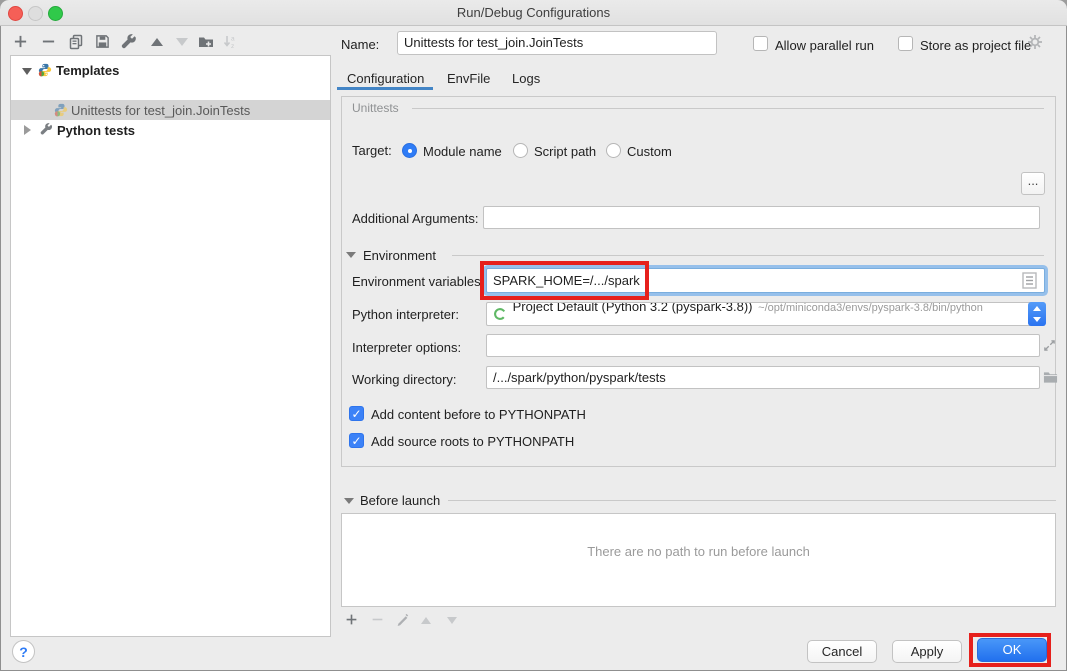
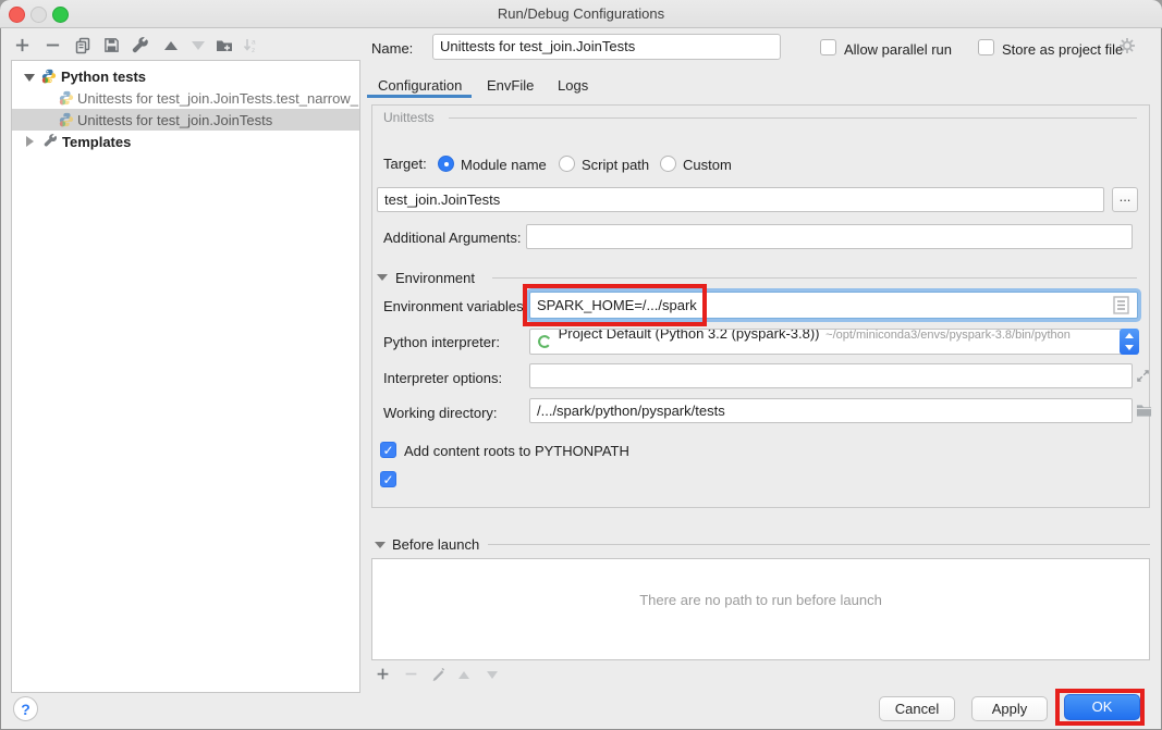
  Run/Debug Configurations
- Templates
+ Python tests
+ Unittests for test_join.JoinTests.test_narrow_
  Unittests for test_join.JoinTests
- Python tests
+ Templates
  Name:
  Unittests for test_join.JoinTests
  Allow parallel run
  Store as project file
  Configuration
  EnvFile
  Logs
  Unittests
  Target:
  Module name
  Script path
  Custom
+ test_join.JoinTests
  ...
  Additional Arguments:
  Environment
  Environment variables:
  SPARK_HOME=/.../spark
  Python interpreter:
  Project Default (Python 3.2 (pyspark-3.8)) ~/opt/miniconda3/envs/pyspark-3.8/bin/python
  Interpreter options:
  Working directory:
  /.../spark/python/pyspark/tests
  ✓
- Add content before to PYTHONPATH
+ Add content roots to PYTHONPATH
  ✓
- Add source roots to PYTHONPATH
  Before launch
  There are no path to run before launch
  ?
  Cancel
  Apply
  OK
